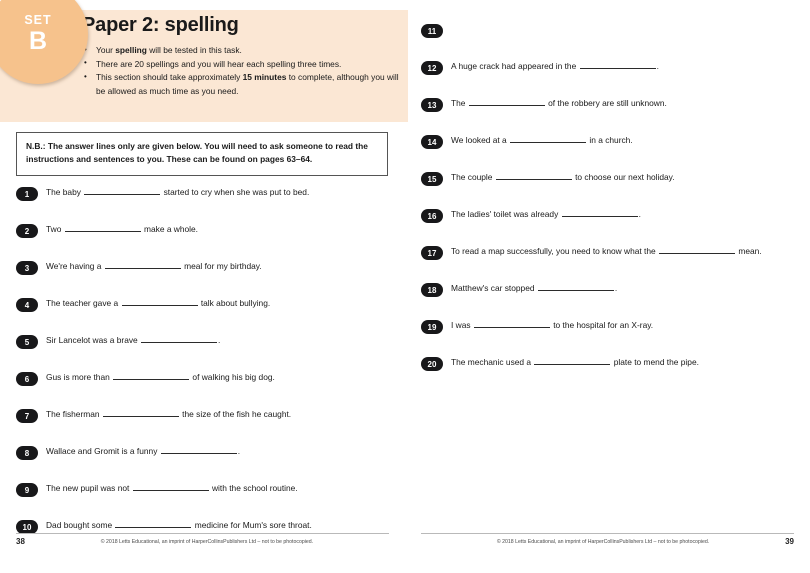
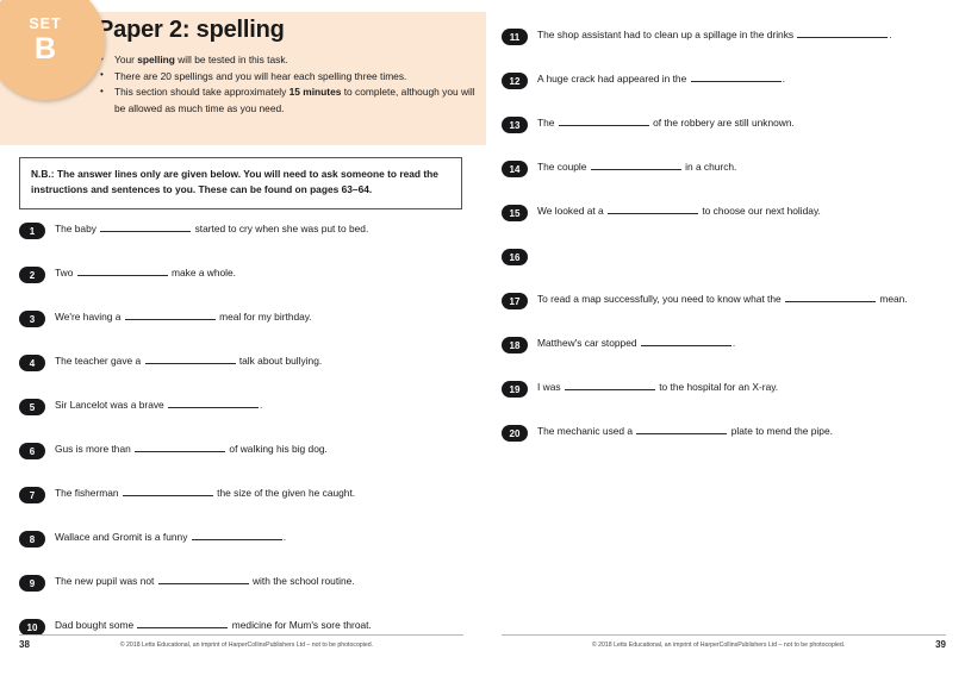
  SET
  B
  Paper 2: spelling
  Your spelling will be tested in this task.
  There are 20 spellings and you will hear each spelling three times.
  This section should take approximately 15 minutes to complete, although you will be allowed as much time as you need.
  N.B.: The answer lines only are given below. You will need to ask someone to read the instructions and sentences to you. These can be found on pages 63–64.
  1
  The baby started to cry when she was put to bed.
  2
  Two make a whole.
  3
  We're having a meal for my birthday.
  4
  The teacher gave a talk about bullying.
  5
  Sir Lancelot was a brave .
  6
  Gus is more than of walking his big dog.
  7
- The fisherman the size of the fish he caught.
+ The fisherman the size of the given he caught.
  8
  Wallace and Gromit is a funny .
  9
  The new pupil was not with the school routine.
  10
  Dad bought some medicine for Mum's sore throat.
  38
  11
+ The shop assistant had to clean up a spillage in the drinks .
  12
  A huge crack had appeared in the .
  13
  The of the robbery are still unknown.
  14
- We looked at a in a church.
+ The couple in a church.
  15
- The couple to choose our next holiday.
+ We looked at a to choose our next holiday.
  16
- The ladies' toilet was already .
  17
  To read a map successfully, you need to know what the mean.
  18
  Matthew's car stopped .
  19
  I was to the hospital for an X-ray.
  20
  The mechanic used a plate to mend the pipe.
  39
